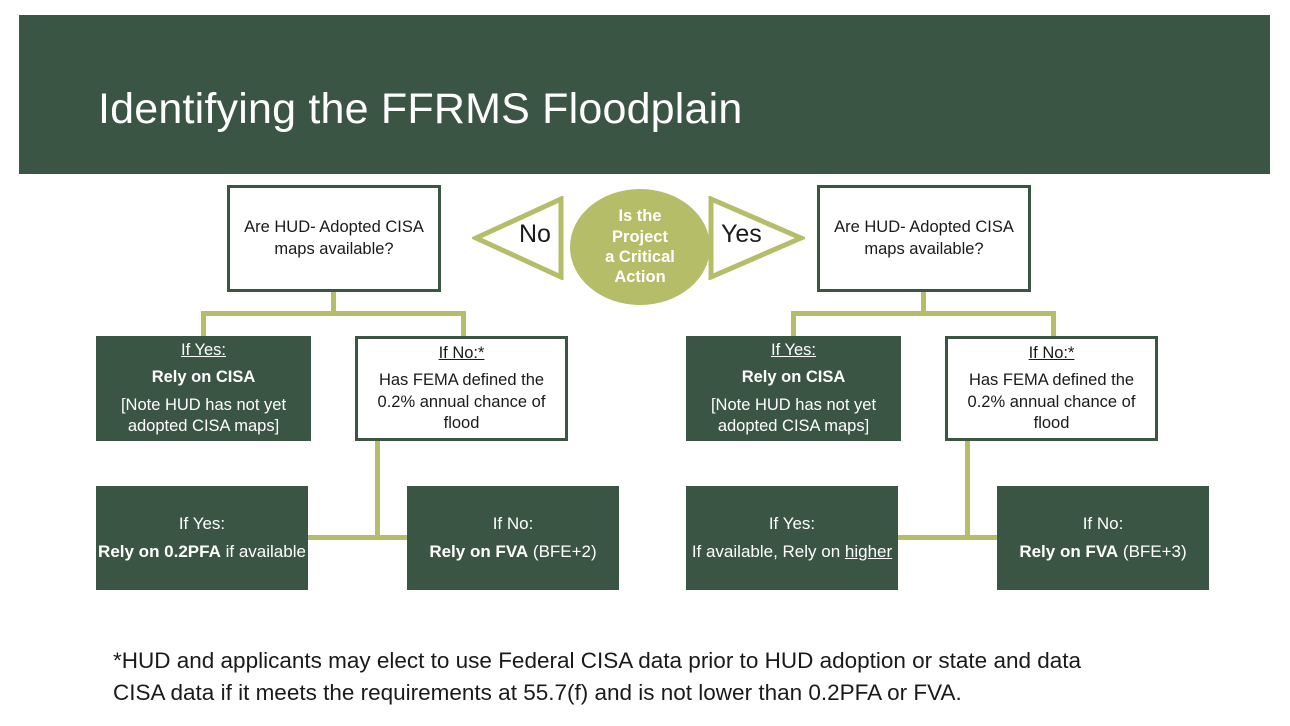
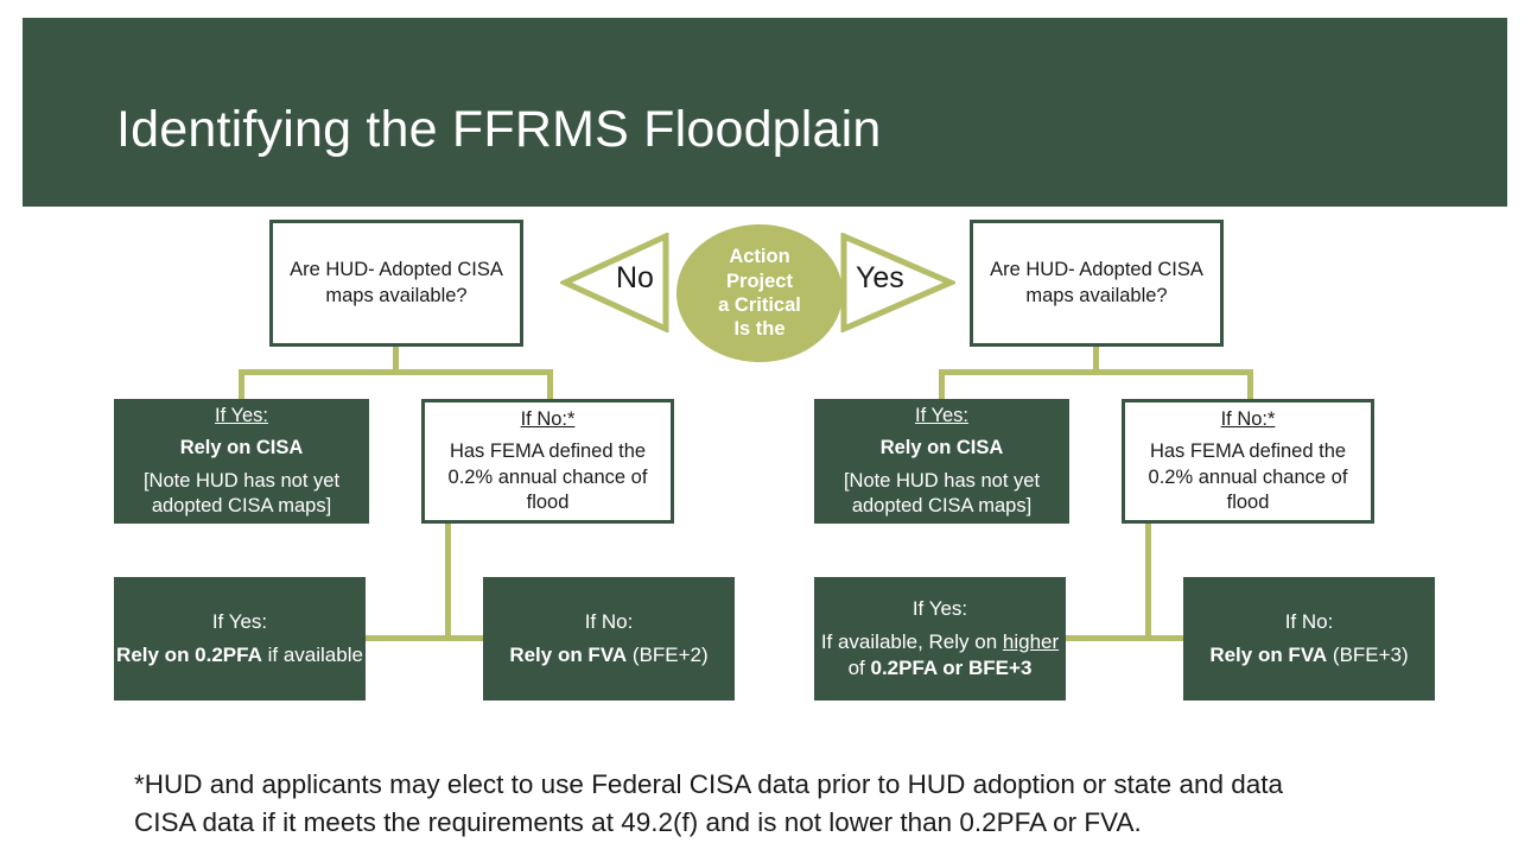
  Identifying the FFRMS Floodplain
  Are HUD- Adopted CISA
  maps available?
  Are HUD- Adopted CISA
  maps available?
- Is the
+ Action
  Project
  a Critical
- Action
+ Is the
  No
  Yes
  If Yes:
  Rely on CISA
  [Note HUD has not yet
  adopted CISA maps]
  If No:*
  Has FEMA defined the
  0.2% annual chance of
  flood
  If Yes:
  Rely on CISA
  [Note HUD has not yet
  adopted CISA maps]
  If No:*
  Has FEMA defined the
  0.2% annual chance of
  flood
  If Yes:
  Rely on 0.2PFA if available
  If No:
  Rely on FVA (BFE+2)
  If Yes:
  If available, Rely on higher
+ of 0.2PFA or BFE+3
  If No:
  Rely on FVA (BFE+3)
  *HUD and applicants may elect to use Federal CISA data prior to HUD adoption or state and data
- CISA data if it meets the requirements at 55.7(f) and is not lower than 0.2PFA or FVA.
+ CISA data if it meets the requirements at 49.2(f) and is not lower than 0.2PFA or FVA.
